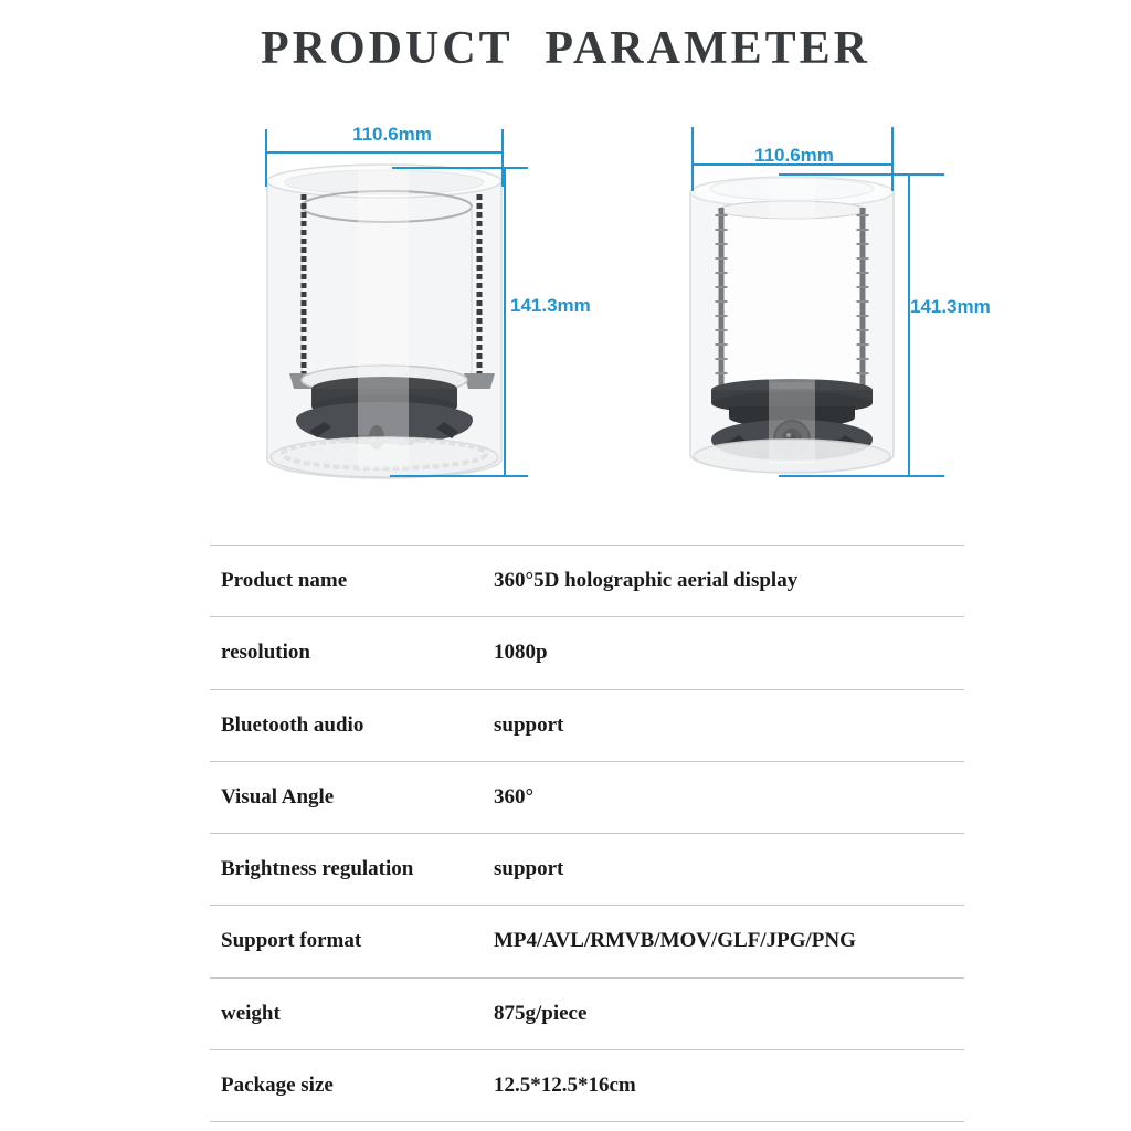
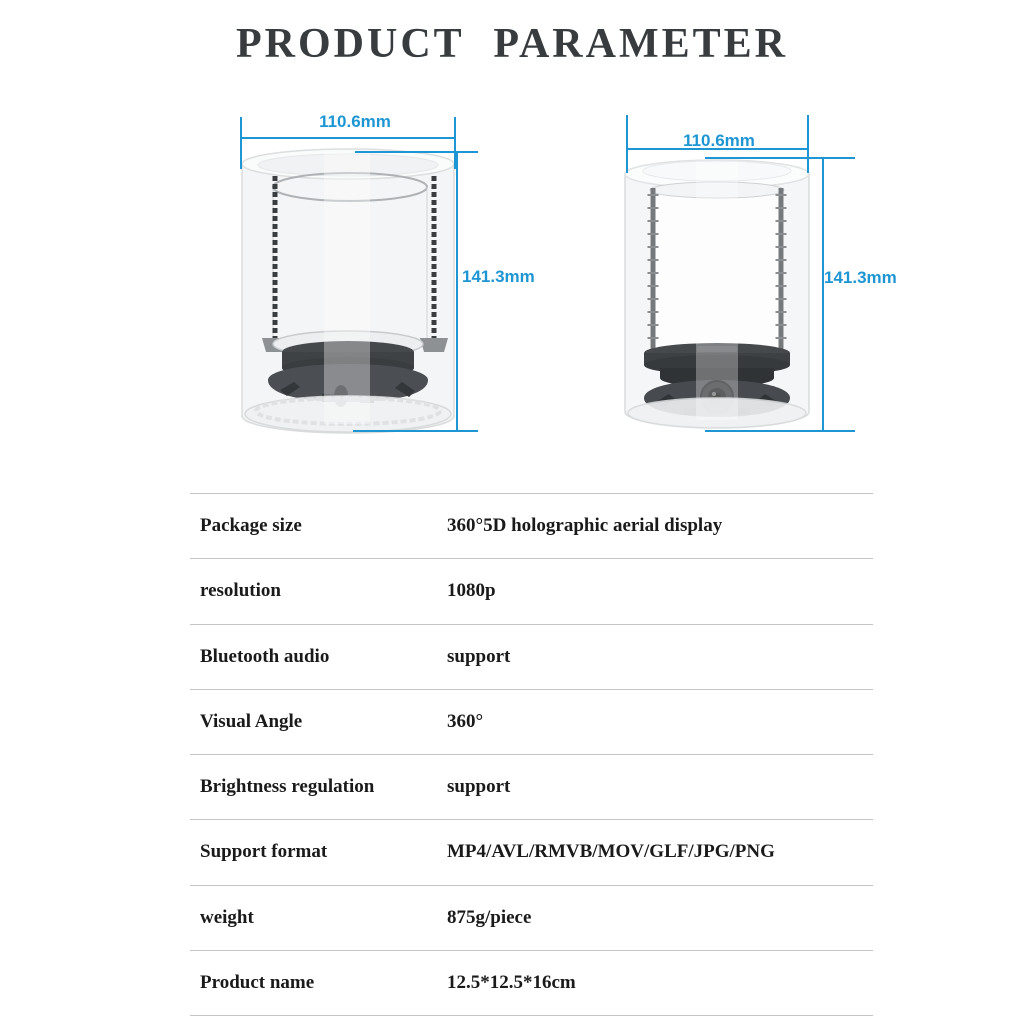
  PRODUCT PARAMETER
  110.6mm
  141.3mm
  110.6mm
  141.3mm
- Product name
+ Package size
  360°5D holographic aerial display
  resolution
  1080p
  Bluetooth audio
  support
  Visual Angle
  360°
  Brightness regulation
  support
  Support format
  MP4/AVL/RMVB/MOV/GLF/JPG/PNG
  weight
  875g/piece
- Package size
+ Product name
  12.5*12.5*16cm
